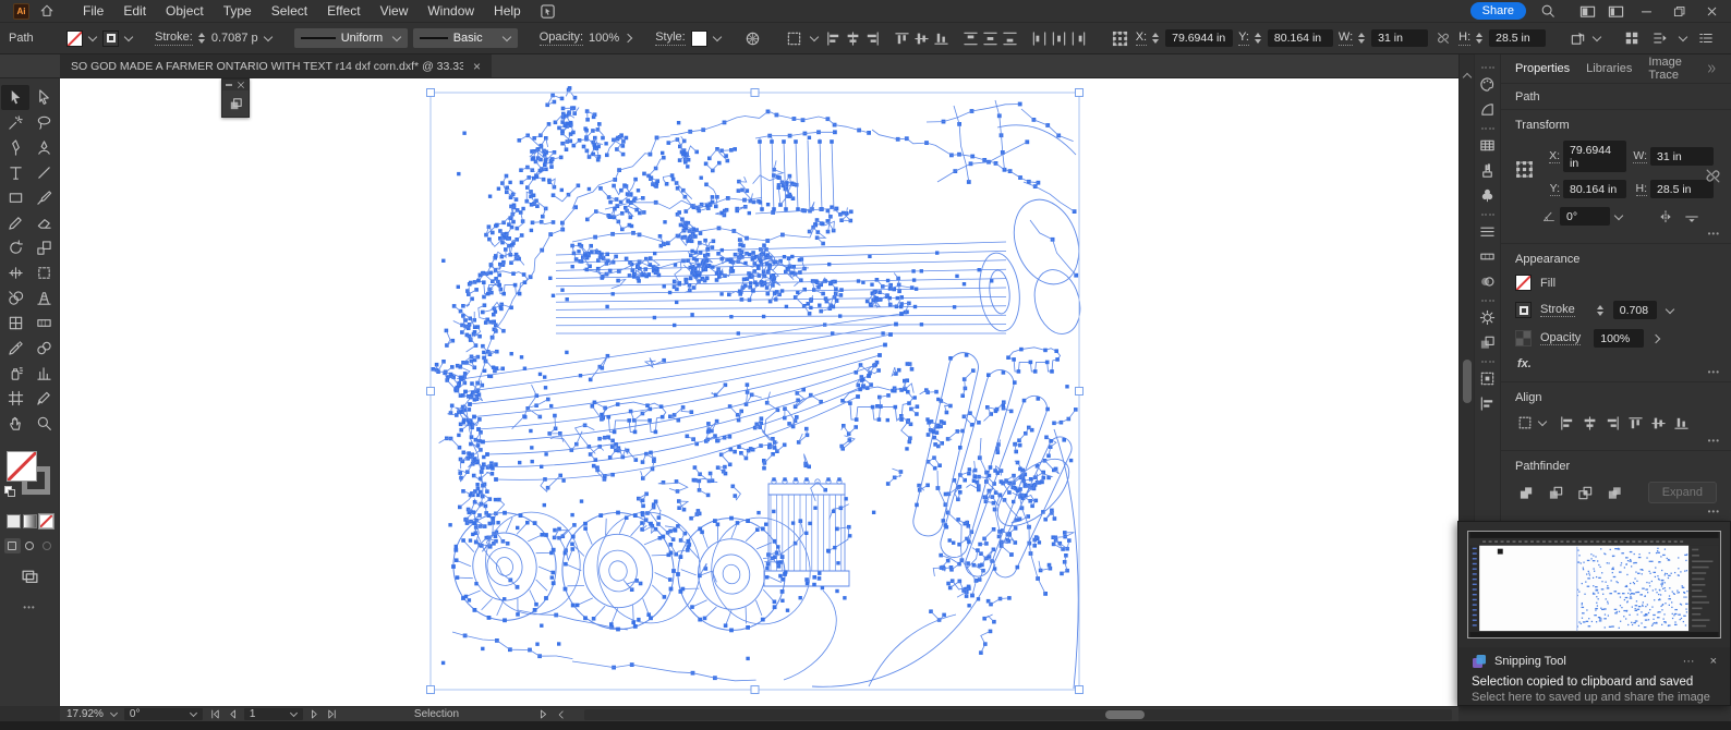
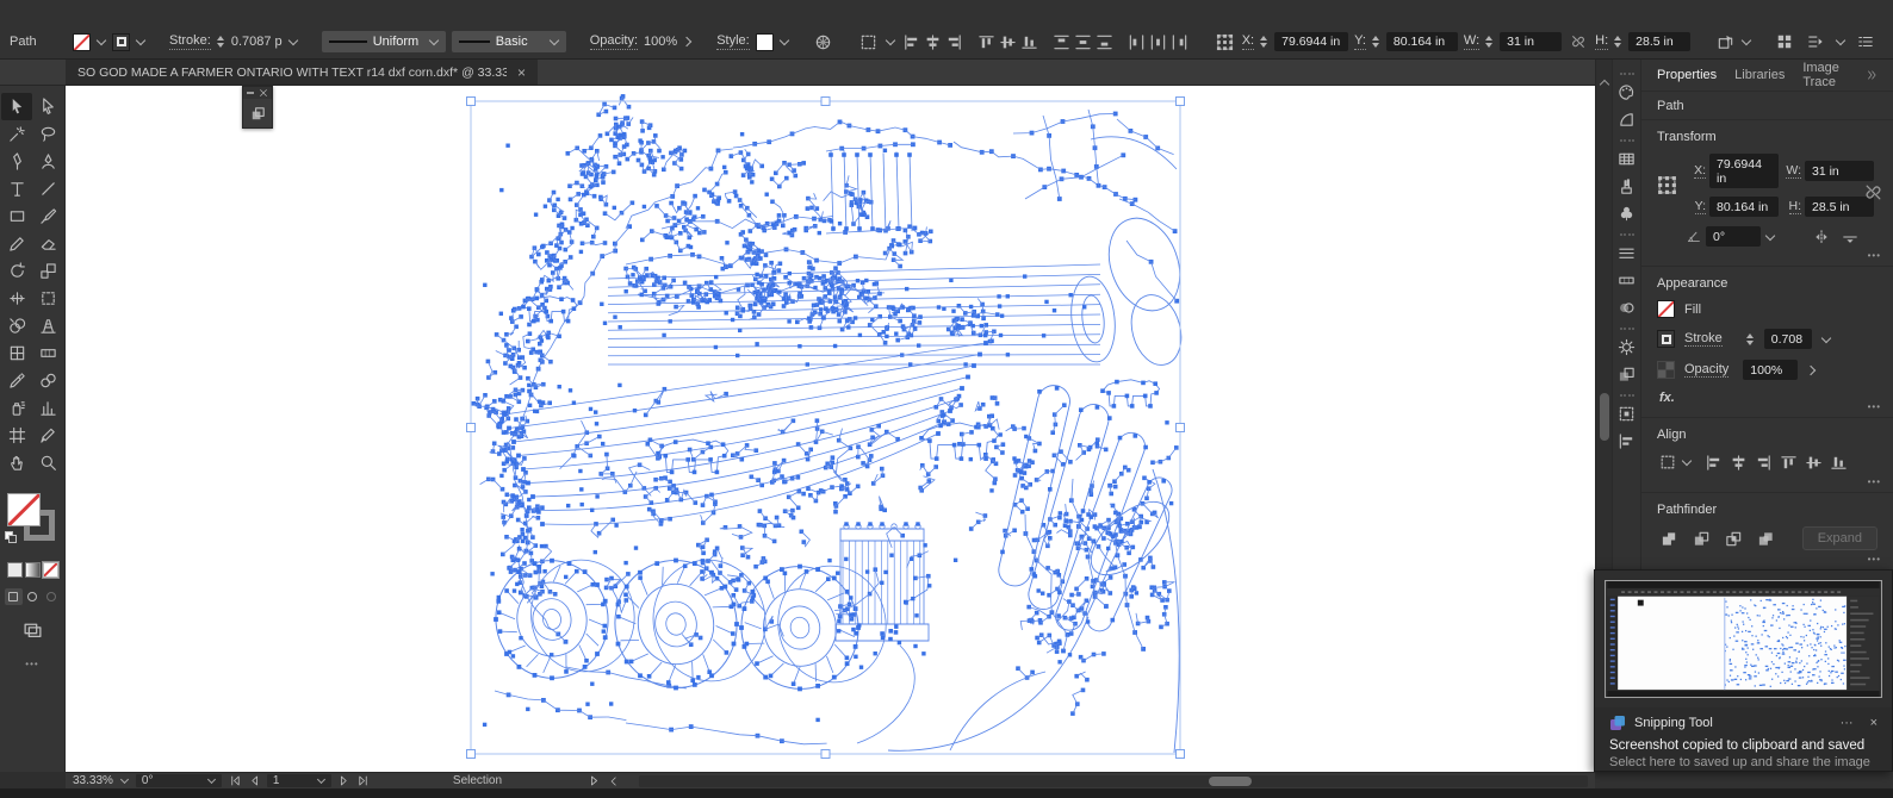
- Ai
- File
- Edit
- Object
- Type
- Select
- Effect
- View
- Window
- Help
- Share
  Path
  Stroke:
  0.7087 p
  Uniform
  Basic
  Opacity:
  100%
  Style:
  X:
  79.6944 in
  Y:
  80.164 in
  W:
  31 in
  H:
  28.5 in
  SO GOD MADE A FARMER ONTARIO WITH TEXT r14 dxf corn.dxf* @ 33.33
  ×
  •••
  Properties
  Libraries
  Image Trace
  Path
  Transform
  X:
  79.6944 in
  W:
  31 in
  Y:
  80.164 in
  H:
  28.5 in
  0°
  •••
  Appearance
  Fill
  Stroke
  0.708
  Opacity
  100%
  fx.
  •••
  Align
  •••
  Pathfinder
  Expand
  •••
  Snipping Tool
  ···
  ×
- Selection copied to clipboard and saved
+ Screenshot copied to clipboard and saved
  Select here to saved up and share the image
- 17.92%
+ 33.33%
  0°
  1
  Selection
